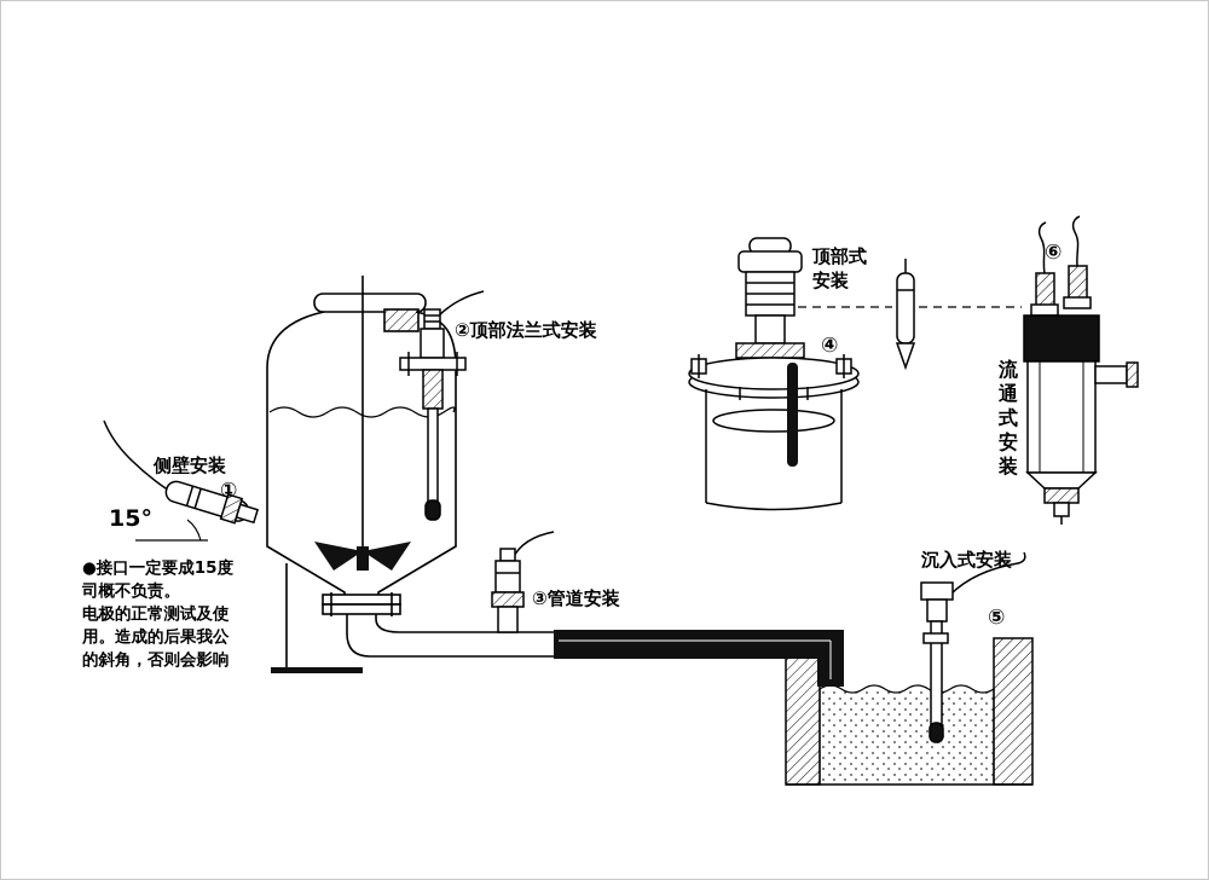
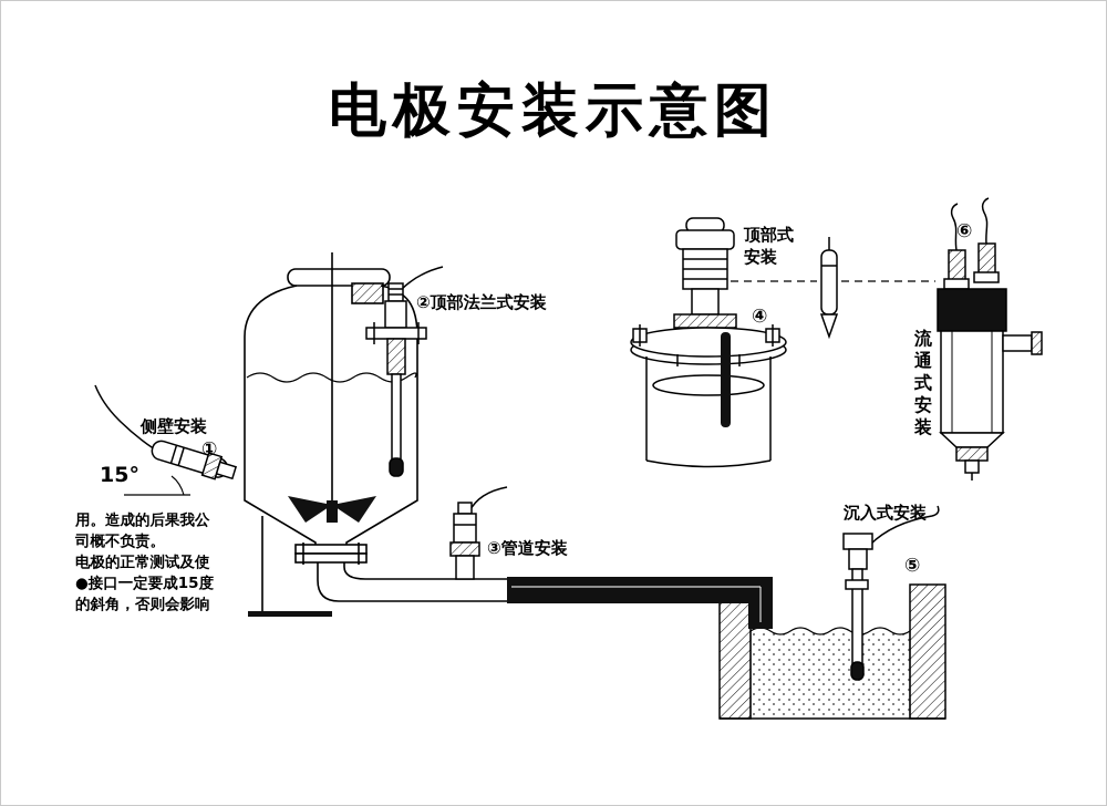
  侧壁安装
  ①
  15°
  ②顶部法兰式安装
  ③管道安装
  顶部式
  安装
  ④
  沉入式安装
  ⑤
  ⑥
- ●接口一定要成15度
+ 用。造成的后果我公
  司概不负责。
  电极的正常测试及使
- 用。造成的后果我公
+ ●接口一定要成15度
  的斜角，否则会影响
+ 电极安装示意图
  流通式安装
